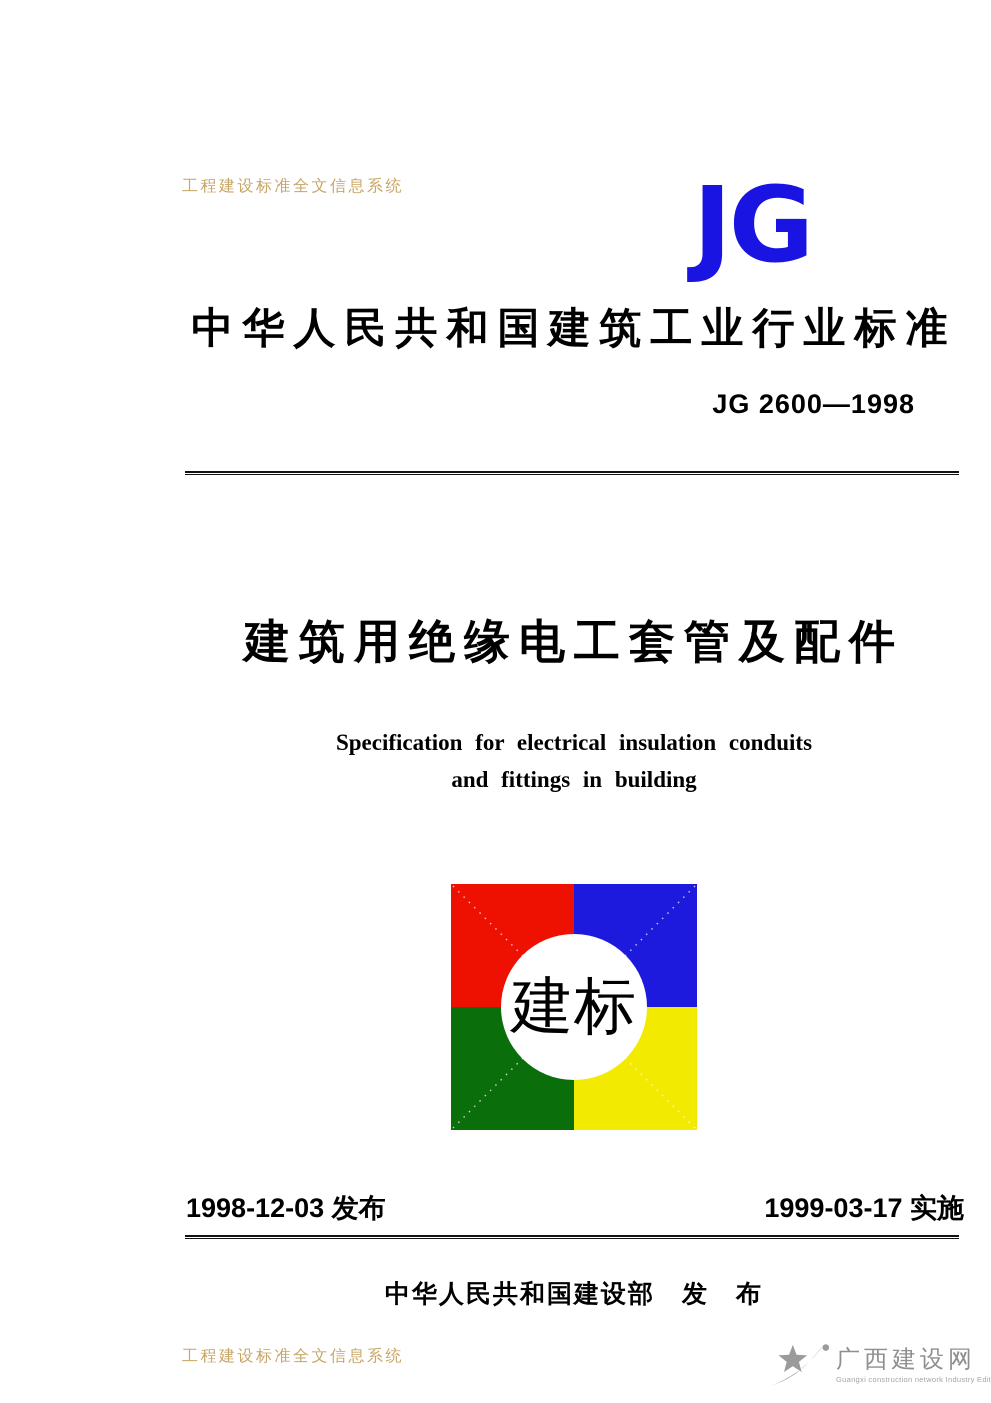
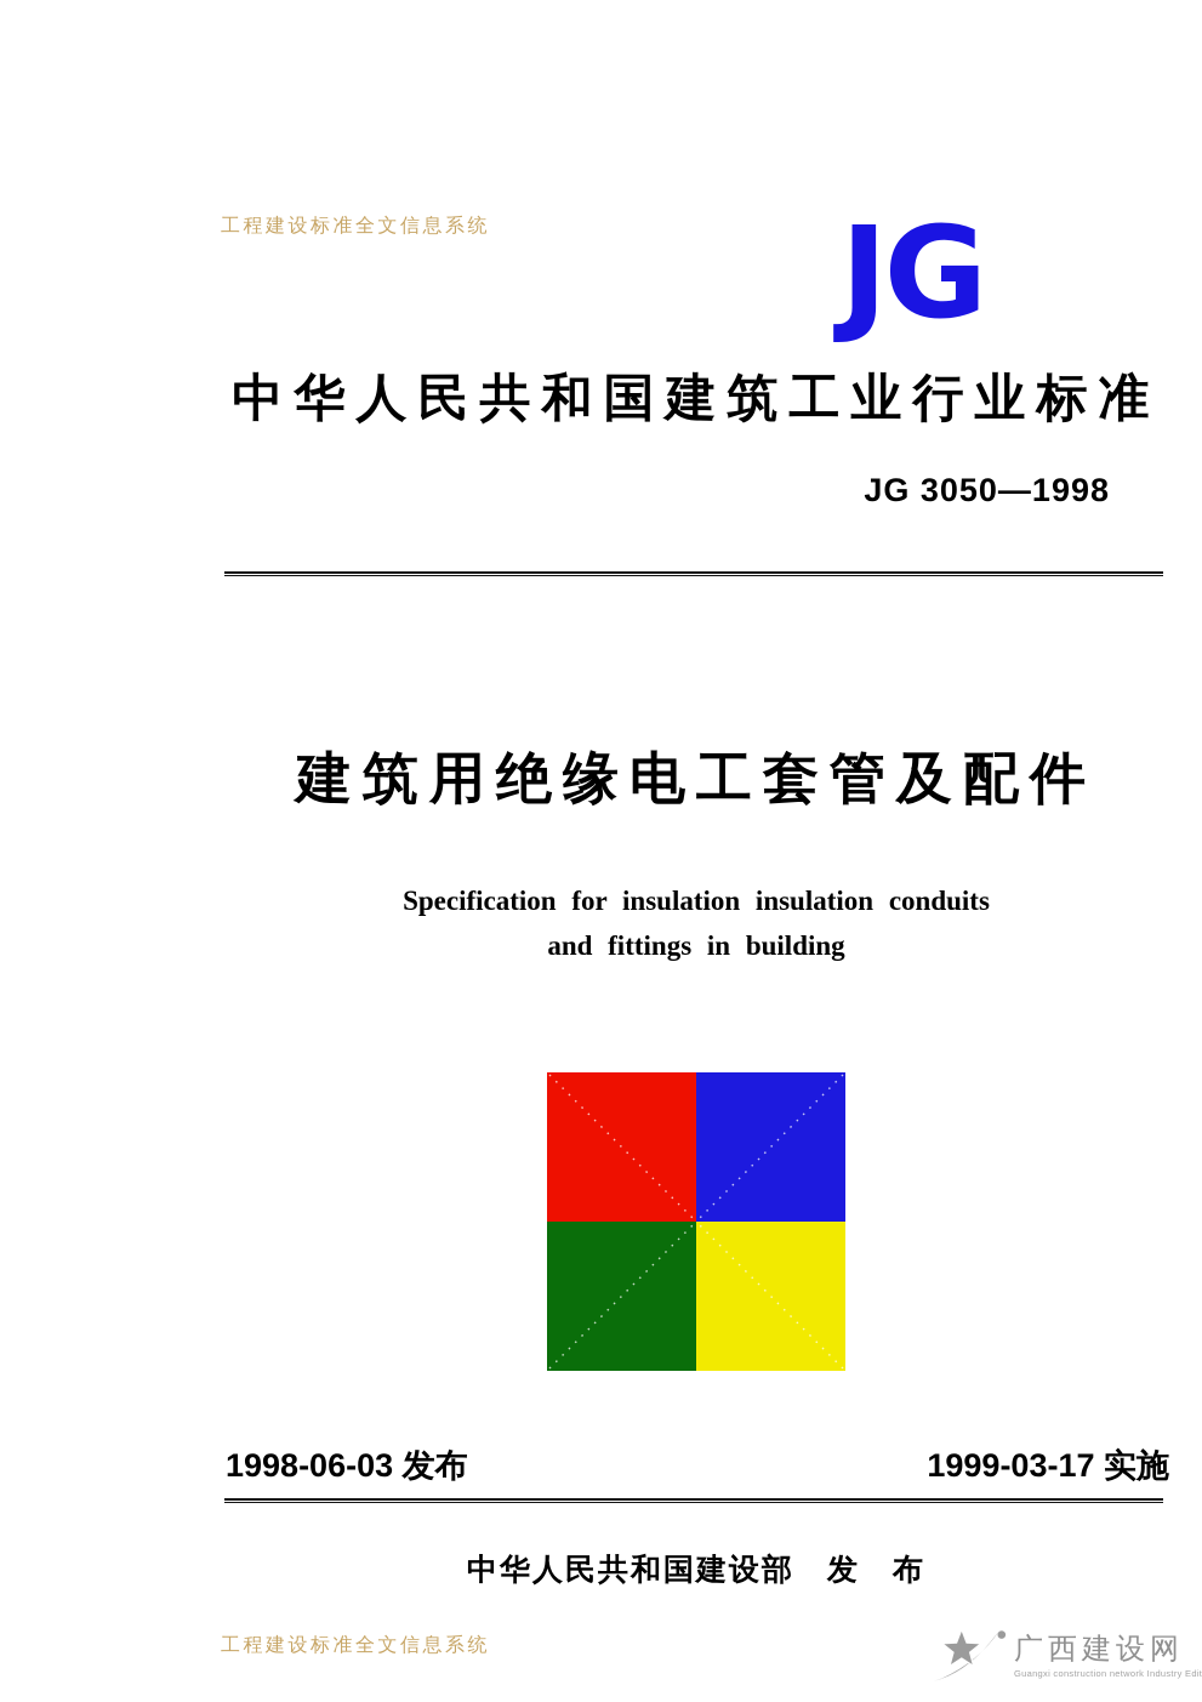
  工程建设标准全文信息系统
  JG
  中华人民共和国建筑工业行业标准
- JG 2600—1998
+ JG 3050—1998
  建筑用绝缘电工套管及配件
- Specification for electrical insulation conduits
+ Specification for insulation insulation conduits
  and fittings in building
- 建标
- 1998-12-03 发布
+ 1998-06-03 发布
  1999-03-17 实施
  中华人民共和国建设部 发 布
  工程建设标准全文信息系统
  广西建设网
  Guangxi construction network Industry Edit
